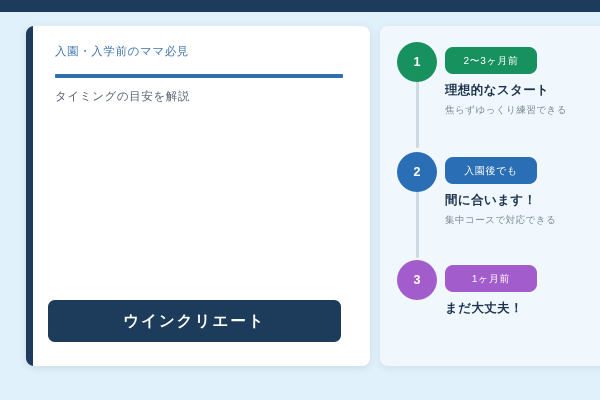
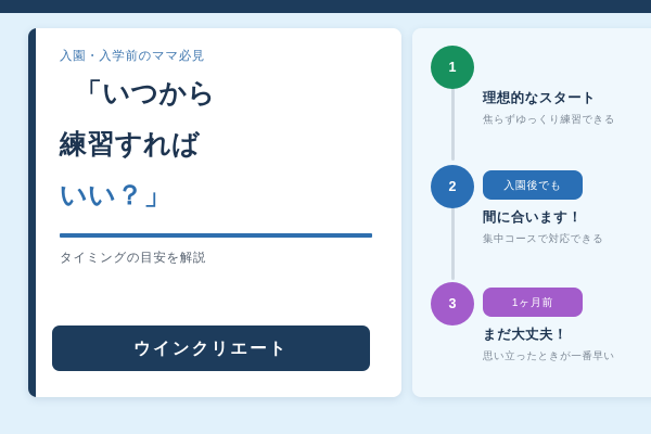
  入園・入学前のママ必見
+ 「いつから
+ 練習すれば
+ いい？」
  タイミングの目安を解説
  ウインクリエート
  1
- 2〜3ヶ月前
  理想的なスタート
  焦らずゆっくり練習できる
  2
  入園後でも
  間に合います！
  集中コースで対応できる
  3
  1ヶ月前
  まだ大丈夫！
+ 思い立ったときが一番早い
